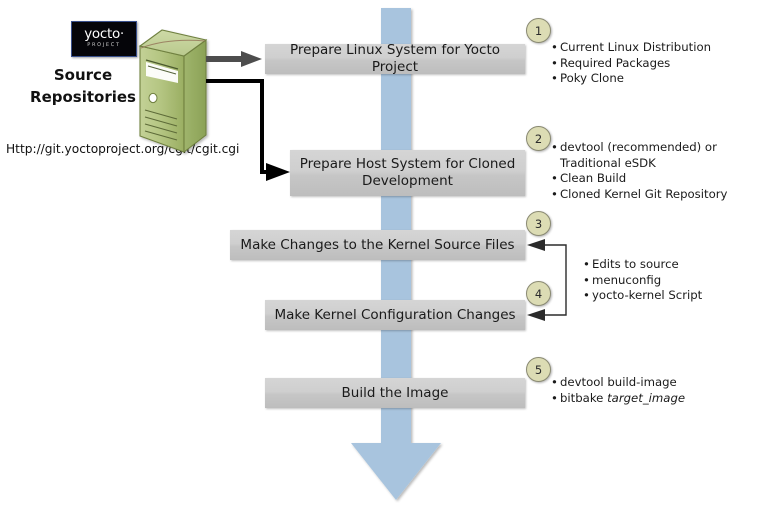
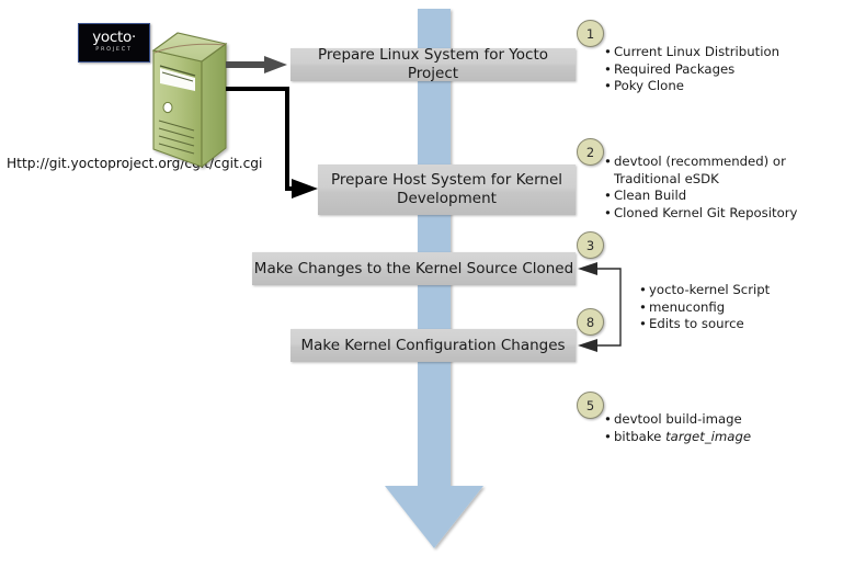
  yocto·
- Source
- Repositories
  Http://git.yoctoproject.org/c/cgit.cgi
  Prepare Linux System for Yocto Project
- Prepare Host System for Cloned
+ Prepare Host System for Kernel
  Development
- Make Changes to the Kernel Source Files
+ Make Changes to the Kernel Source Cloned
  Make Kernel Configuration Changes
- Build the Image
  1
  2
  3
- 4
+ 8
  5
  •
  Current Linux Distribution
  •
  Required Packages
  •
  Poky Clone
  •
  devtool (recommended) or
  Traditional eSDK
  •
  Clean Build
  •
  Cloned Kernel Git Repository
  •
- Edits to source
+ yocto-kernel Script
  •
  menuconfig
  •
- yocto-kernel Script
+ Edits to source
  •
  devtool build-image
  •
  bitbake target_image
